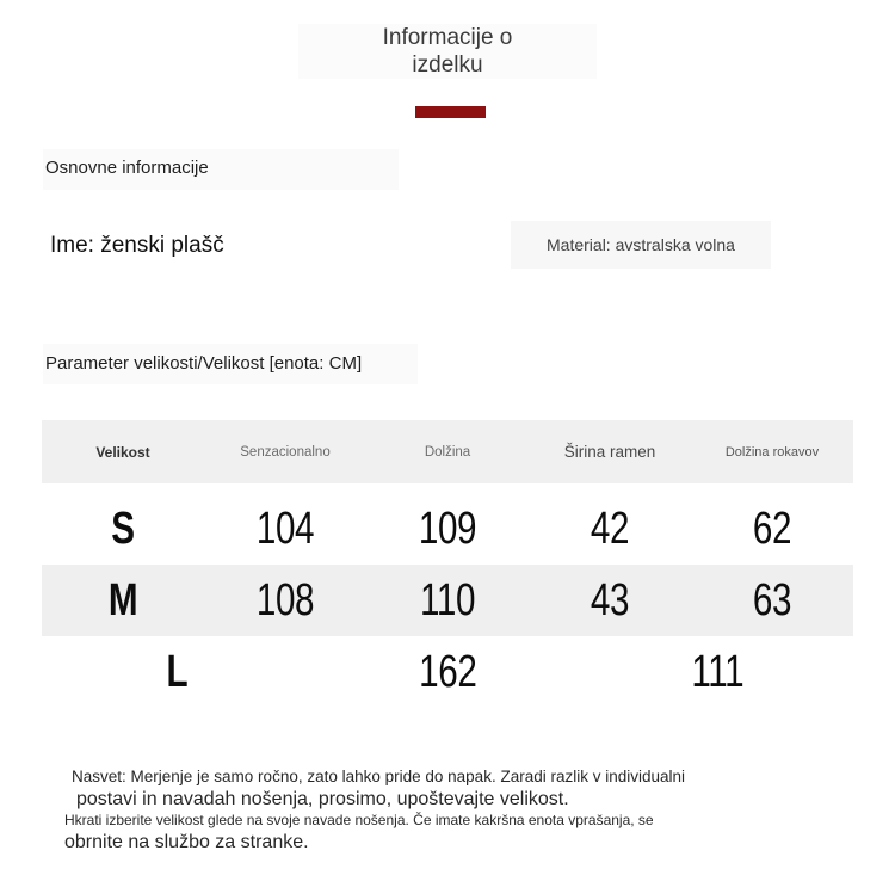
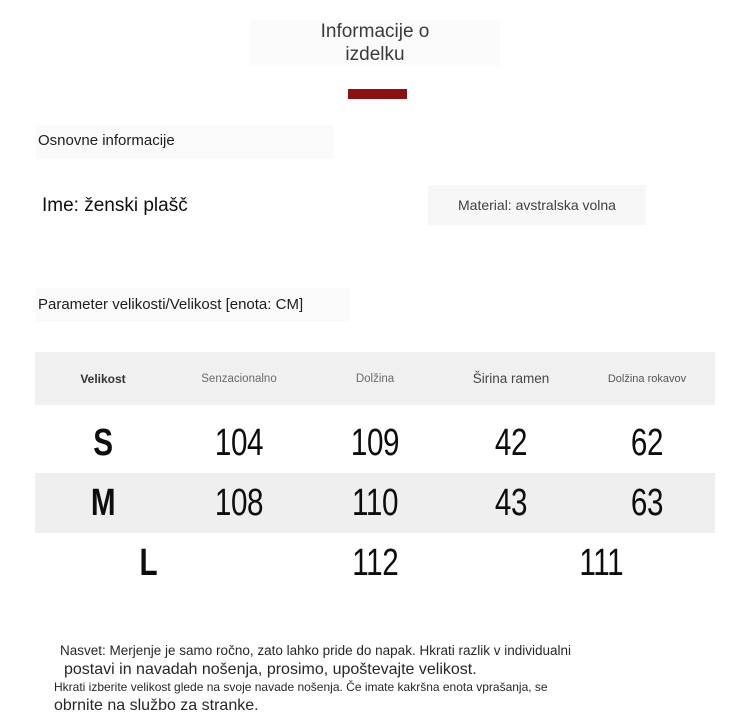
  Informacije o
  izdelku
  Osnovne informacije
  Ime: ženski plašč
  Material: avstralska volna
  Parameter velikosti/Velikost [enota: CM]
  Velikost
  Senzacionalno
  Dolžina
  Širina ramen
  Dolžina rokavov
  S
  104
  109
  42
  62
  M
  108
  110
  43
  63
  L
- 162
+ 112
  111
- Nasvet: Merjenje je samo ročno, zato lahko pride do napak. Zaradi razlik v individualni
+ Nasvet: Merjenje je samo ročno, zato lahko pride do napak. Hkrati razlik v individualni
  postavi in navadah nošenja, prosimo, upoštevajte velikost.
  Hkrati izberite velikost glede na svoje navade nošenja. Če imate kakršna enota vprašanja, se
  obrnite na službo za stranke.
